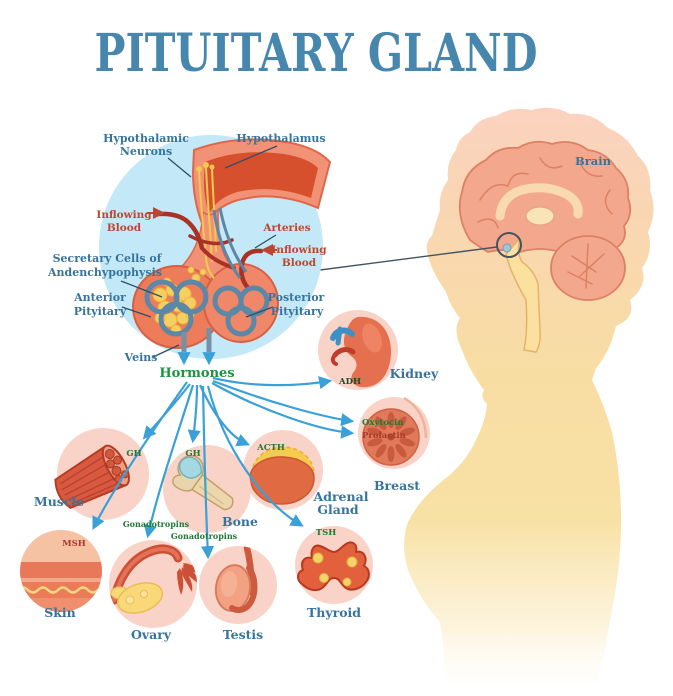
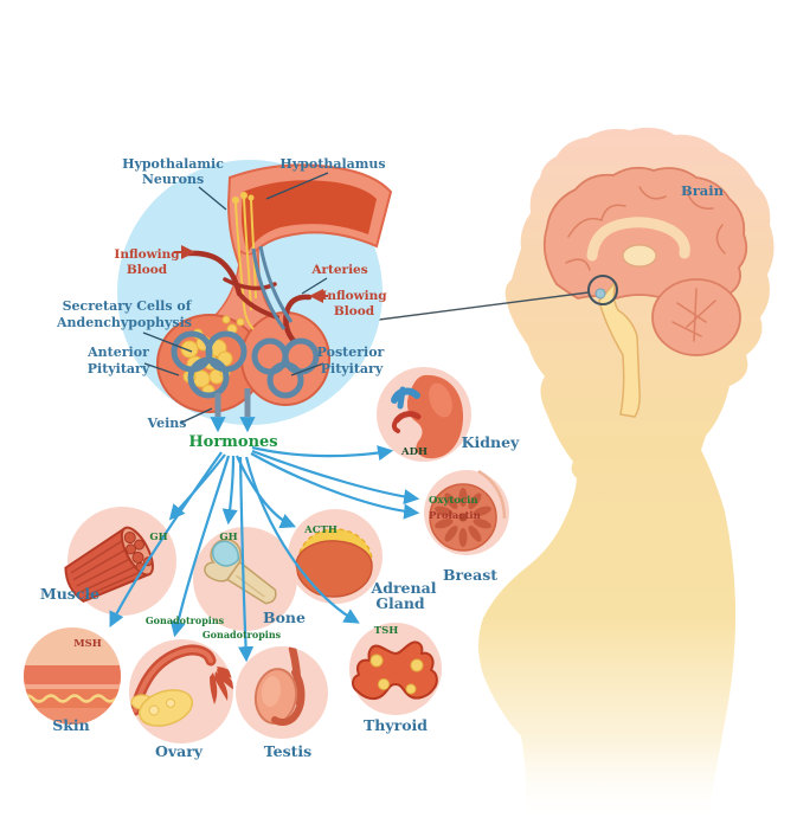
- PITUITARY GLAND
  Hypothalamic
  Neurons
  Hypothalamus
  Inflowing
  Blood
  Arteries
  Inflowing
  Blood
  Secretary Cells of
  Andenchypophysis
  Anterior
  Pityitary
  Posterior
  Pityitary
  Veins
  Hormones
  Brain
  ADH
  Oxytocin
  Prolactin
  ACTH
  GH
  GH
  MSH
  Gonadotropins
  Gonadotropins
  TSH
  Kidney
  Breast
  Adrenal
  Gland
  Muscle
  Bone
  Skin
  Ovary
  Testis
  Thyroid
